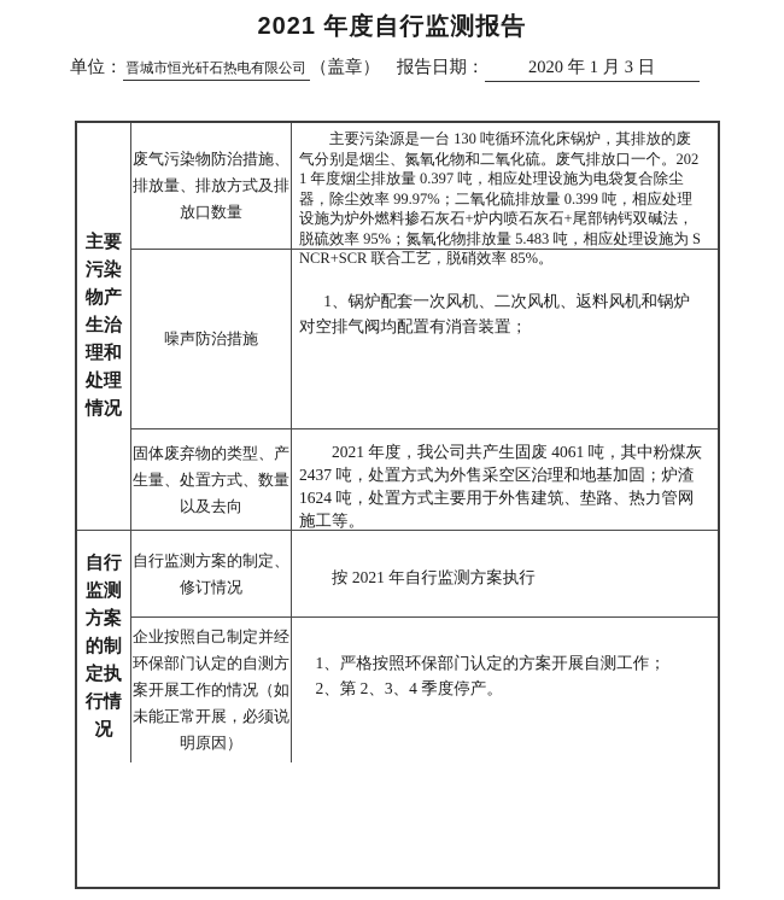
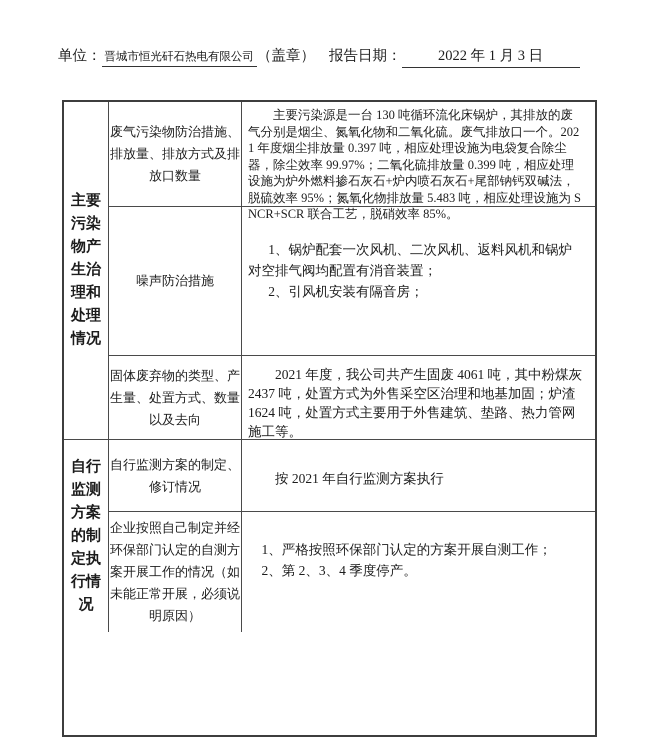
- 2021 年度自行监测报告
  单位：
  晋城市恒光矸石热电有限公司
  （盖章）
  报告日期：
- 2020 年 1 月 3 日
+ 2022 年 1 月 3 日
  主要污染物产生治理和处理情况
  废气污染物防治措施、排放量、排放方式及排放口数量
  主要污染源是一台 130 吨循环流化床锅炉，其排放的废气分别是烟尘、氮氧化物和二氧化硫。废气排放口一个。2021 年度烟尘排放量 0.397 吨，相应处理设施为电袋复合除尘器，除尘效率 99.97%；二氧化硫排放量 0.399 吨，相应处理设施为炉外燃料掺石灰石+炉内喷石灰石+尾部钠钙双碱法，脱硫效率 95%；氮氧化物排放量 5.483 吨，相应处理设施为 SNCR+SCR 联合工艺，脱硝效率 85%。
  噪声防治措施
  1、锅炉配套一次风机、二次风机、返料风机和锅炉对空排气阀均配置有消音装置；
+ 2、引风机安装有隔音房；
  固体废弃物的类型、产生量、处置方式、数量以及去向
  2021 年度，我公司共产生固废 4061 吨，其中粉煤灰 2437 吨，处置方式为外售采空区治理和地基加固；炉渣 1624 吨，处置方式主要用于外售建筑、垫路、热力管网施工等。
  自行监测方案的制定执行情况
  自行监测方案的制定、修订情况
  按 2021 年自行监测方案执行
  企业按照自己制定并经环保部门认定的自测方案开展工作的情况（如未能正常开展，必须说明原因）
  1、严格按照环保部门认定的方案开展自测工作；
  2、第 2、3、4 季度停产。
